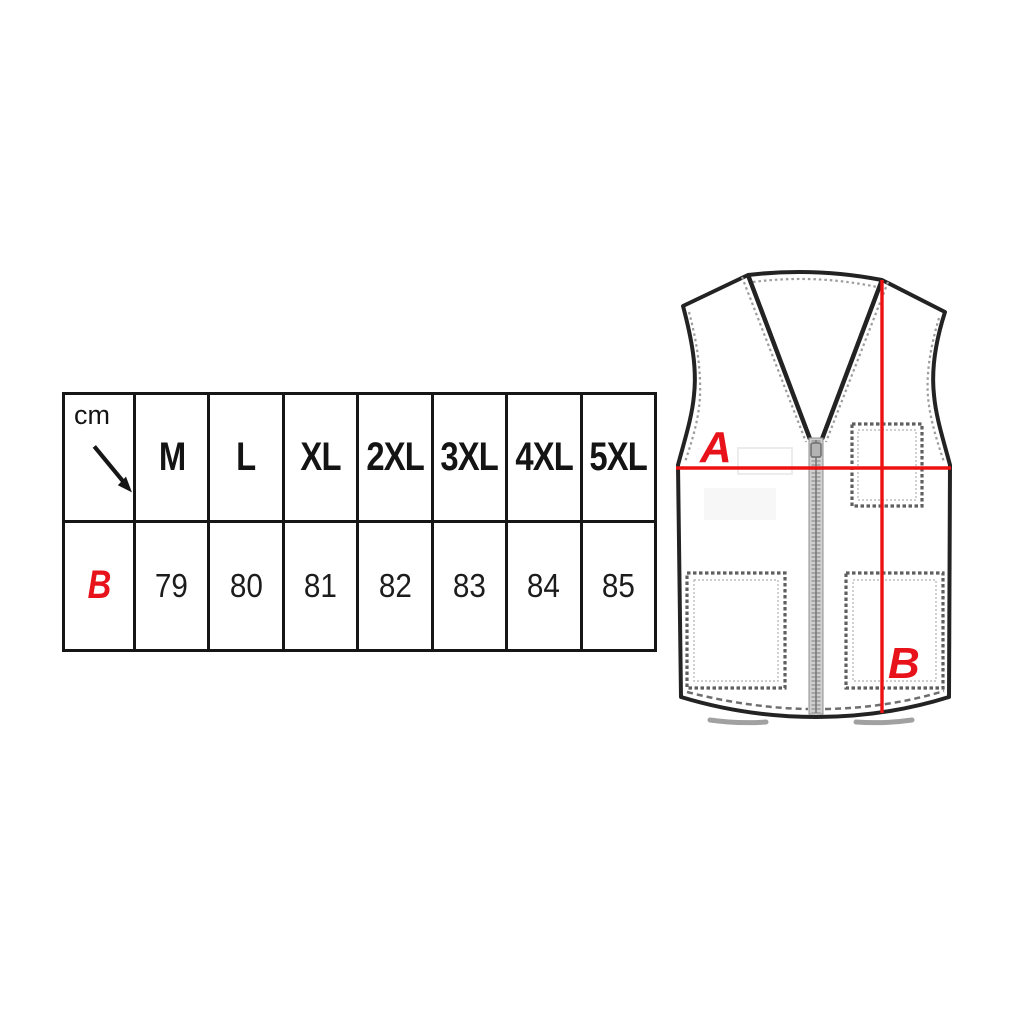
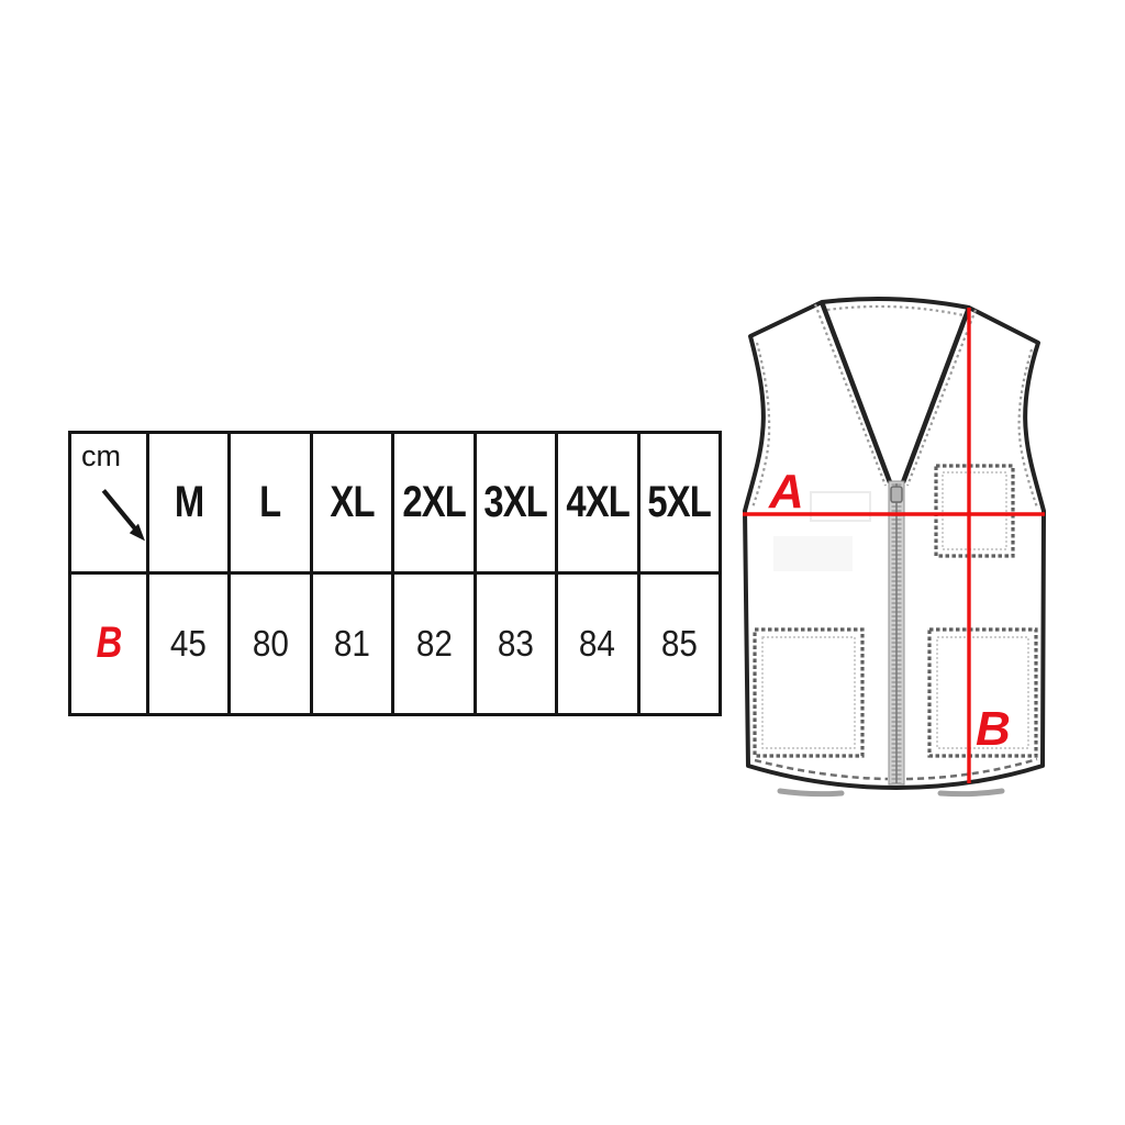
  cm	M	L	XL	2XL	3XL	4XL	5XL
- B	79	80	81	82	83	84	85
+ B	45	80	81	82	83	84	85
  A
  B
